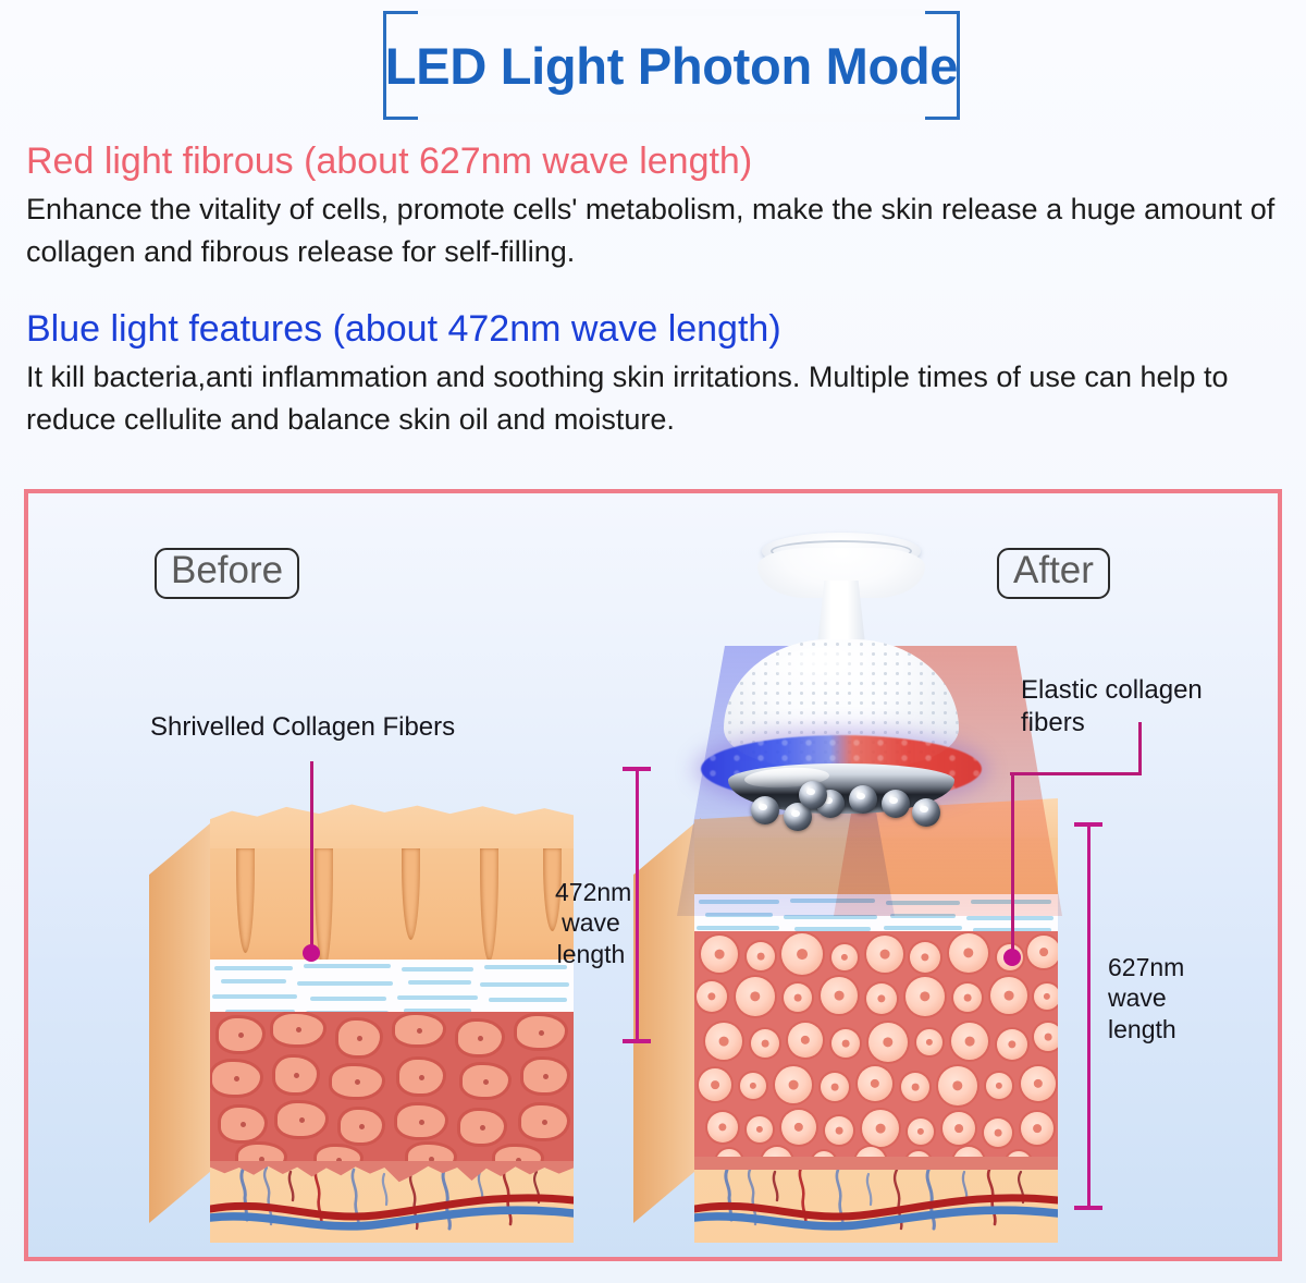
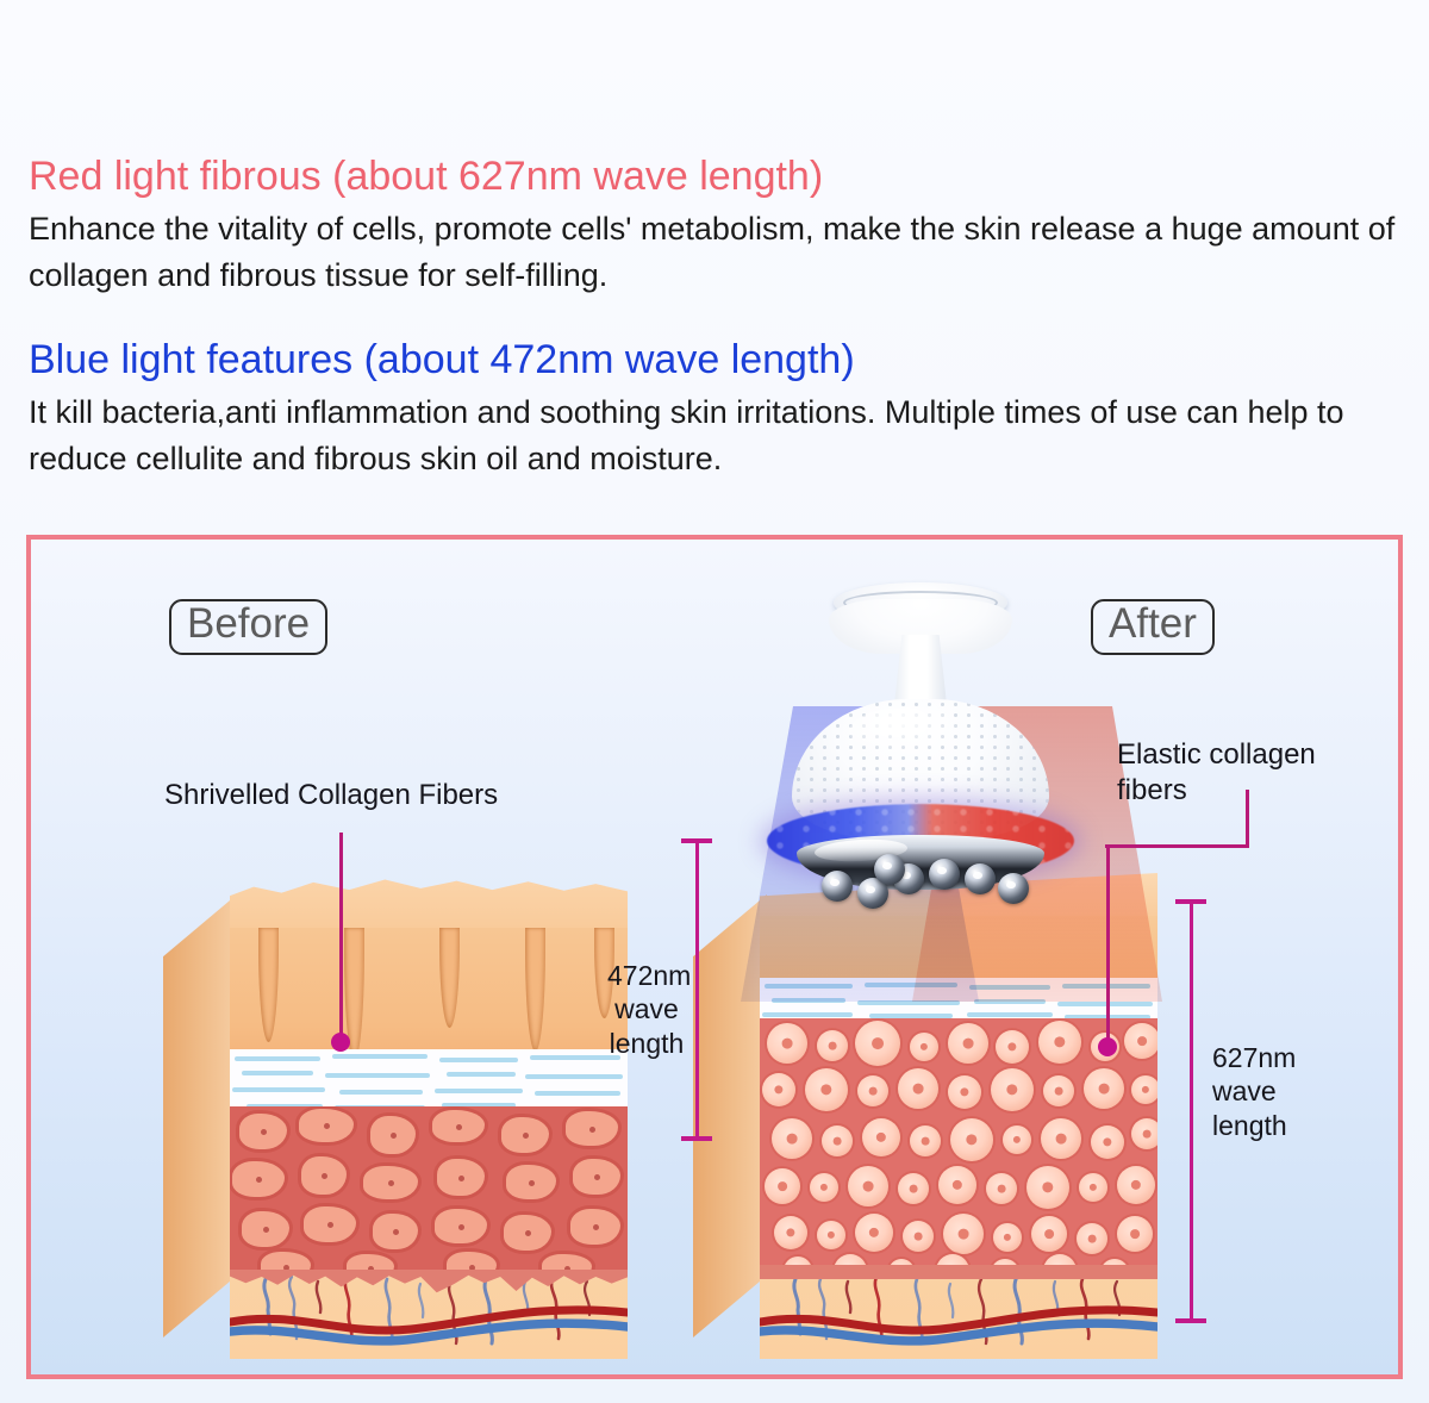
- LED Light Photon Mode
  Red light fibrous (about 627nm wave length)
- Enhance the vitality of cells, promote cells' metabolism, make the skin release a huge amount of collagen and fibrous release for self-filling.
+ Enhance the vitality of cells, promote cells' metabolism, make the skin release a huge amount of collagen and fibrous tissue for self-filling.
  Blue light features (about 472nm wave length)
- It kill bacteria,anti inflammation and soothing skin irritations. Multiple times of use can help to reduce cellulite and balance skin oil and moisture.
+ It kill bacteria,anti inflammation and soothing skin irritations. Multiple times of use can help to reduce cellulite and fibrous skin oil and moisture.
  Before
  After
  Shrivelled Collagen Fibers
  Elastic collagen fibers
  472nm
  wave
  length
  627nm
  wave
  length
